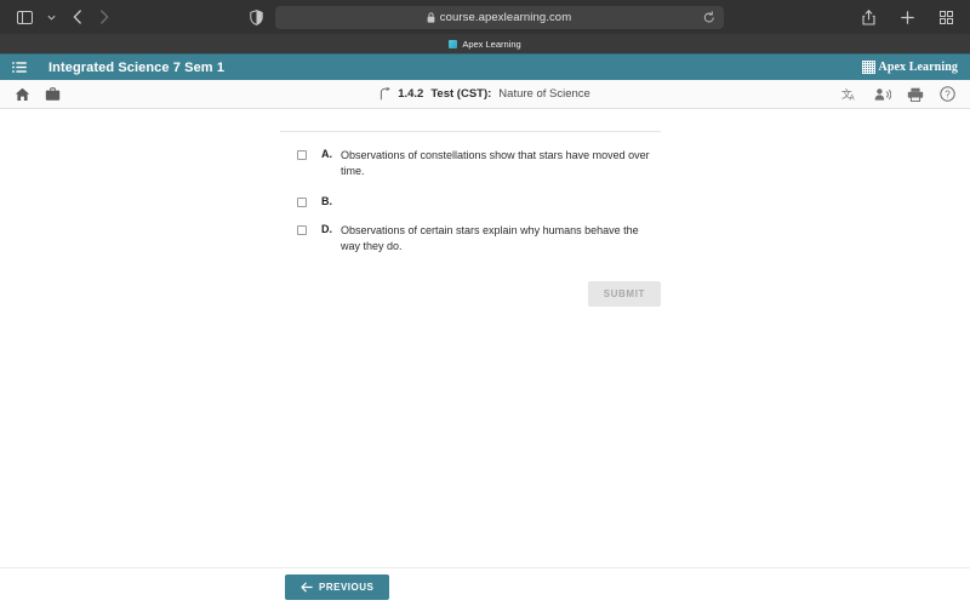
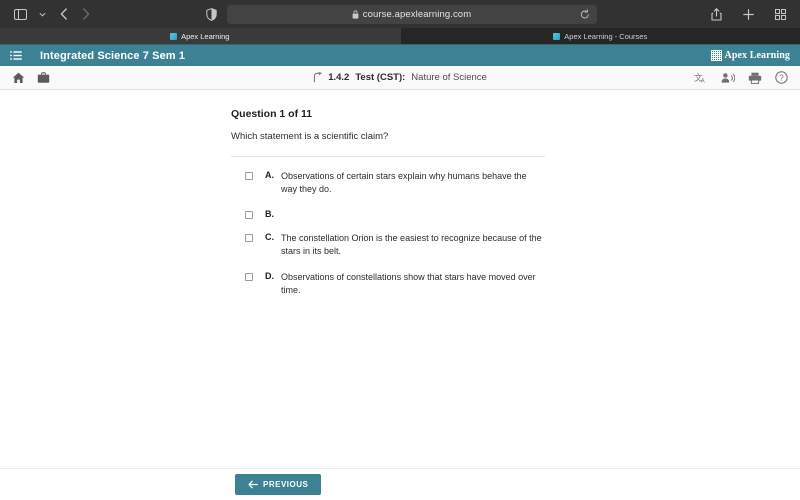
  course.apexlearning.com
  Apex Learning
+ Apex Learning - Courses
  Integrated Science 7 Sem 1
  Apex Learning
  1.4.2
  Test (CST):
  Nature of Science
  文
  ?
+ Question 1 of 11
+ Which statement is a scientific claim?
  A.
- Observations of constellations show that stars have moved over time.
+ Observations of certain stars explain why humans behave the way they do.
  B.
+ C.
+ The constellation Orion is the easiest to recognize because of the stars in its belt.
  D.
- Observations of certain stars explain why humans behave the way they do.
+ Observations of constellations show that stars have moved over time.
- SUBMIT
  PREVIOUS
